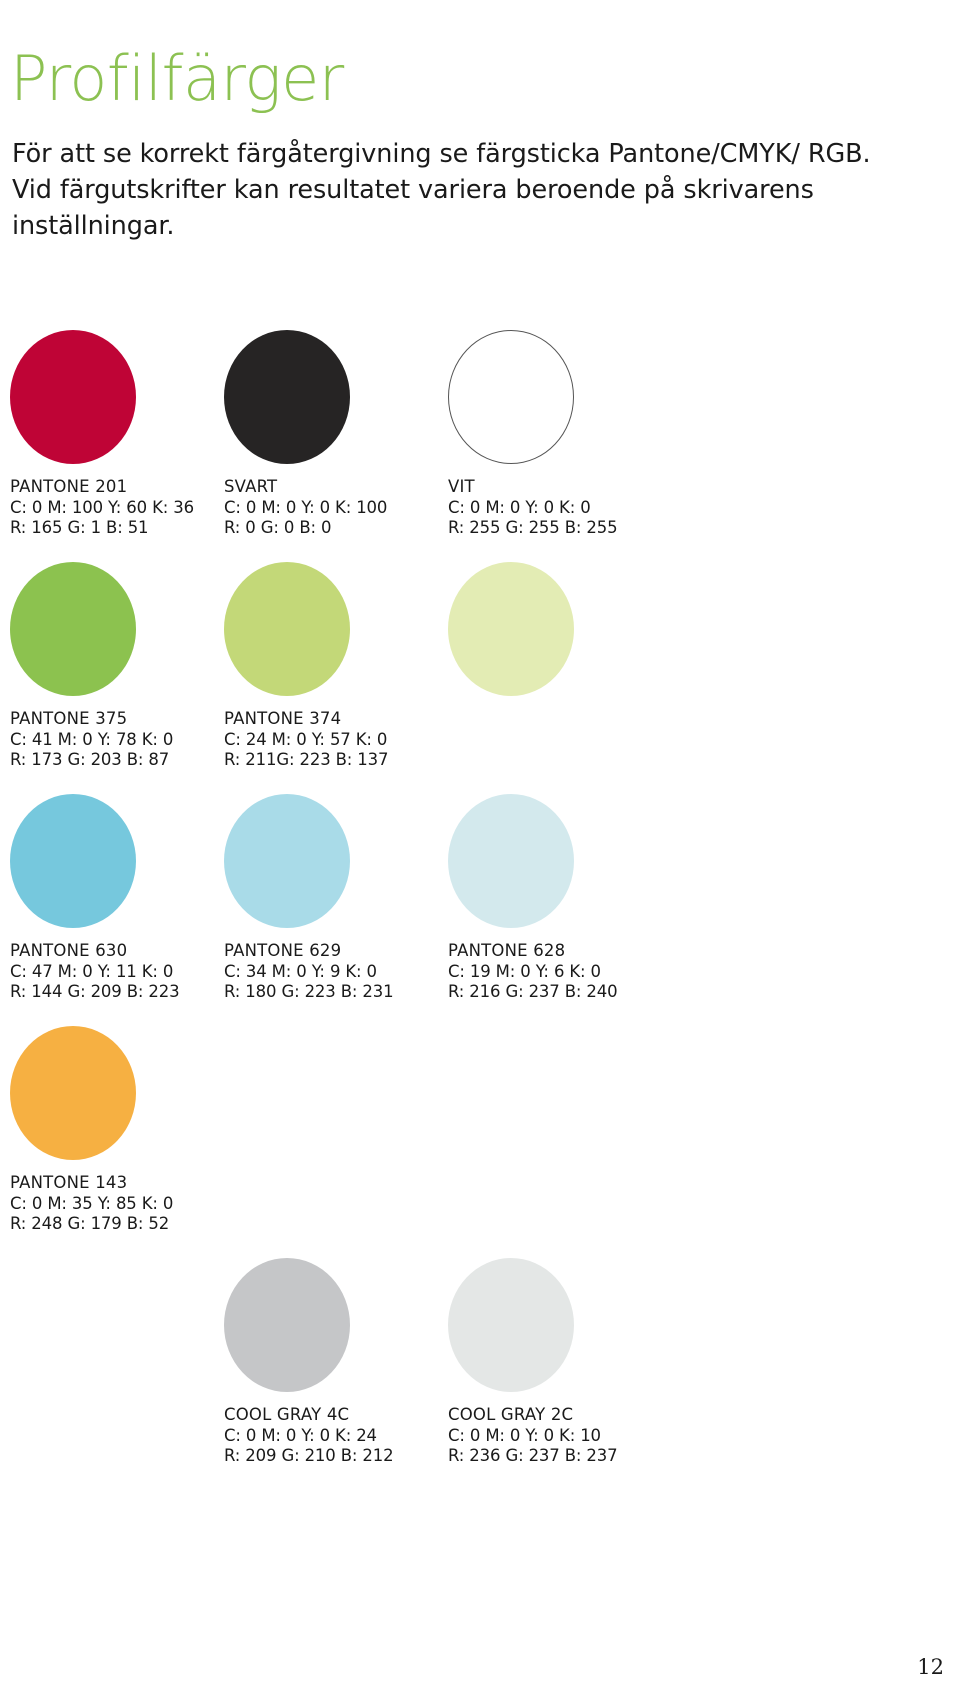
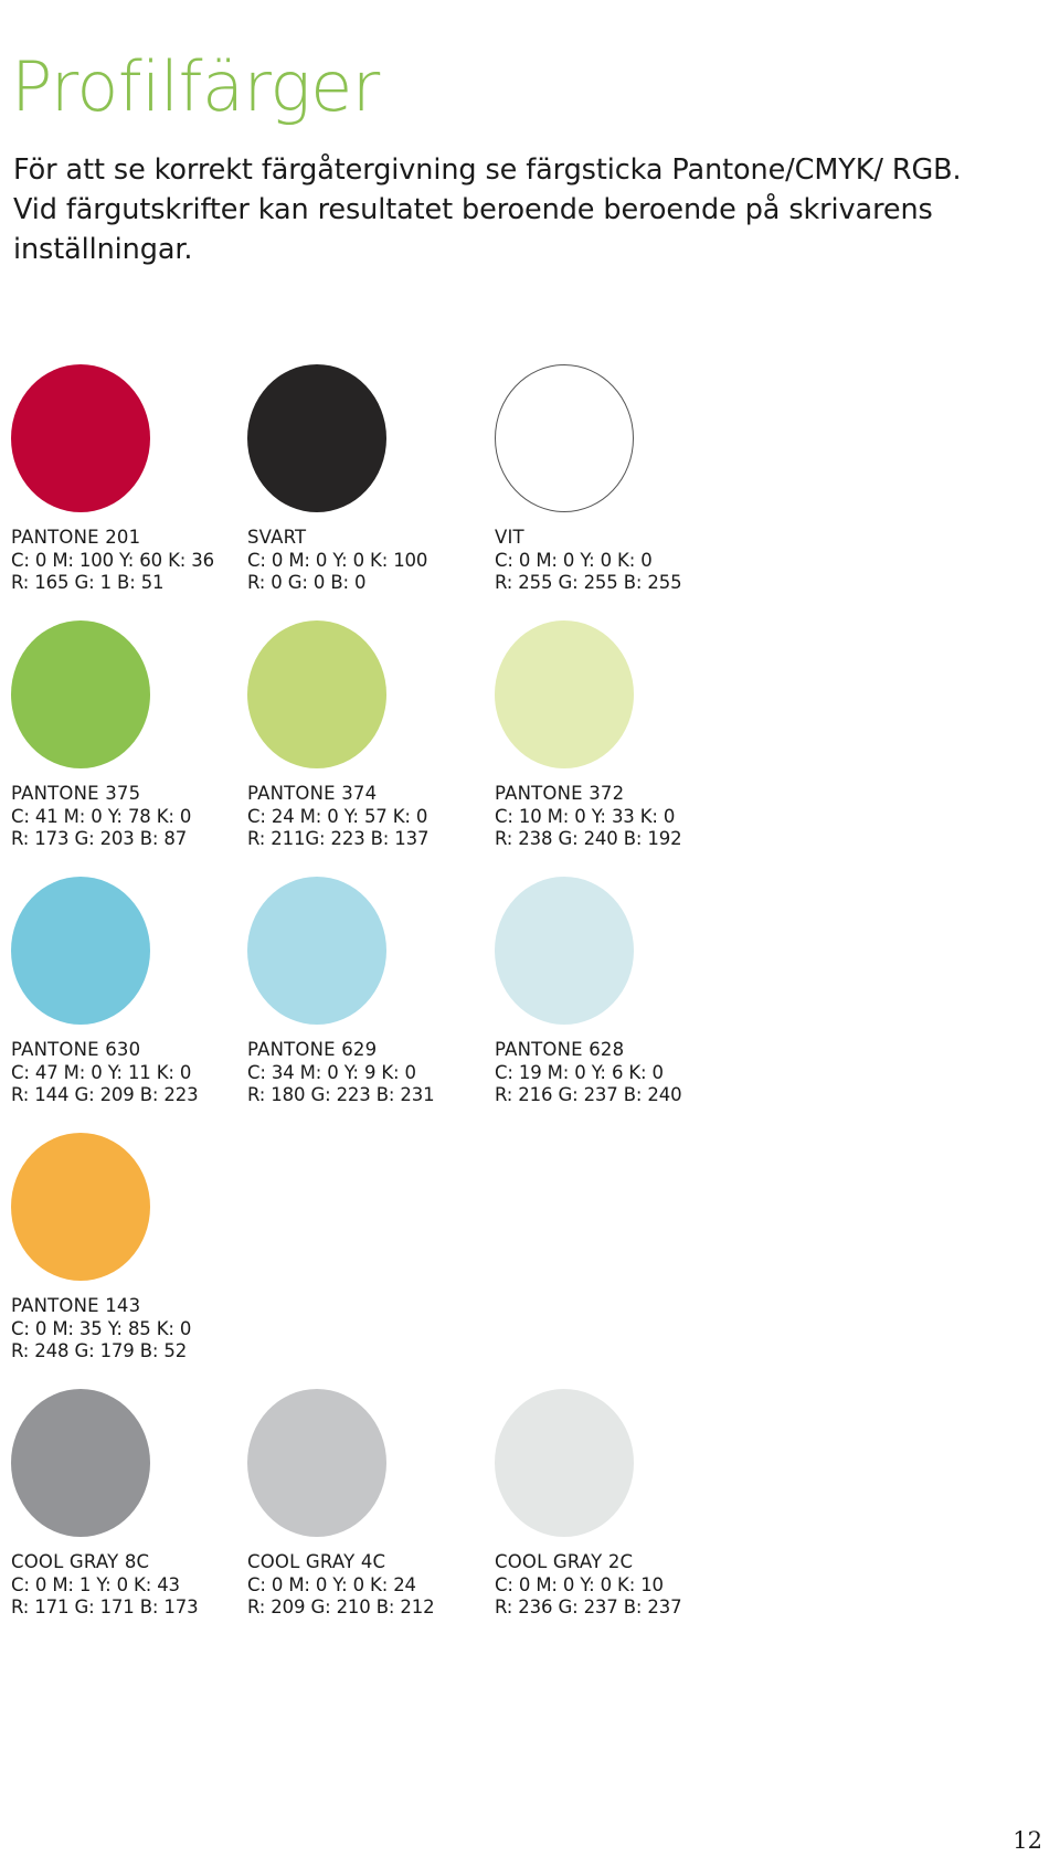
  Profilfärger
- För att se korrekt färgåtergivning se färgsticka Pantone/CMYK/ RGB. Vid färgutskrifter kan resultatet variera beroende på skrivarens inställningar.
+ För att se korrekt färgåtergivning se färgsticka Pantone/CMYK/ RGB. Vid färgutskrifter kan resultatet beroende beroende på skrivarens inställningar.
  PANTONE 201
  C: 0 M: 100 Y: 60 K: 36
  R: 165 G: 1 B: 51
  SVART
  C: 0 M: 0 Y: 0 K: 100
  R: 0 G: 0 B: 0
  VIT
  C: 0 M: 0 Y: 0 K: 0
  R: 255 G: 255 B: 255
  PANTONE 375
  C: 41 M: 0 Y: 78 K: 0
  R: 173 G: 203 B: 87
  PANTONE 374
  C: 24 M: 0 Y: 57 K: 0
  R: 211G: 223 B: 137
+ PANTONE 372
+ C: 10 M: 0 Y: 33 K: 0
+ R: 238 G: 240 B: 192
  PANTONE 630
  C: 47 M: 0 Y: 11 K: 0
  R: 144 G: 209 B: 223
  PANTONE 629
  C: 34 M: 0 Y: 9 K: 0
  R: 180 G: 223 B: 231
  PANTONE 628
  C: 19 M: 0 Y: 6 K: 0
  R: 216 G: 237 B: 240
  PANTONE 143
  C: 0 M: 35 Y: 85 K: 0
  R: 248 G: 179 B: 52
+ COOL GRAY 8C
+ C: 0 M: 1 Y: 0 K: 43
+ R: 171 G: 171 B: 173
  COOL GRAY 4C
  C: 0 M: 0 Y: 0 K: 24
  R: 209 G: 210 B: 212
  COOL GRAY 2C
  C: 0 M: 0 Y: 0 K: 10
  R: 236 G: 237 B: 237
  12
